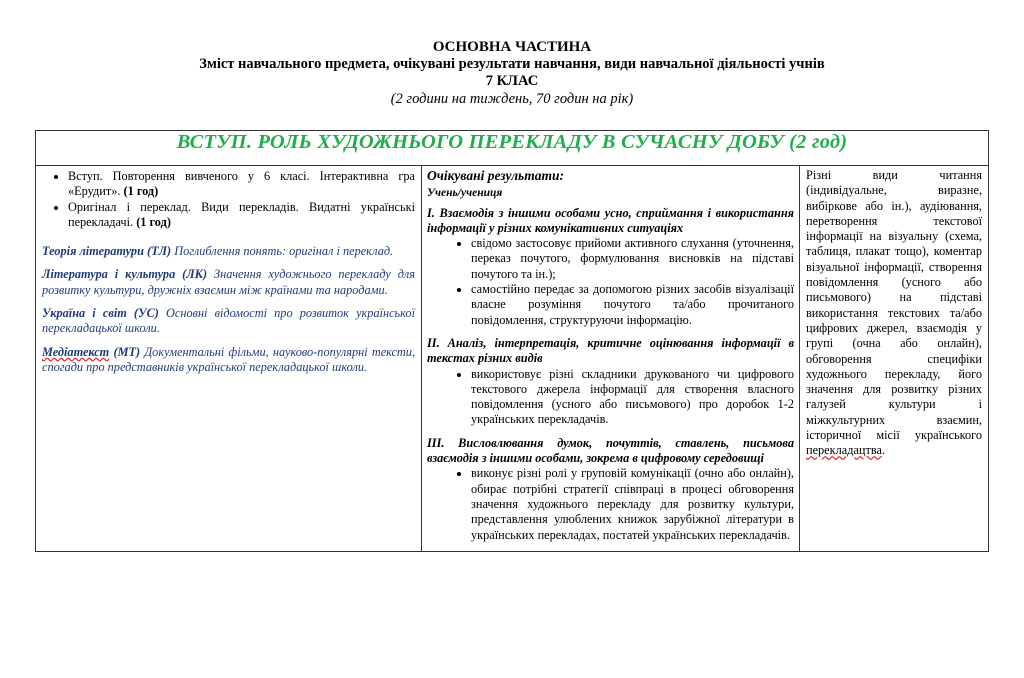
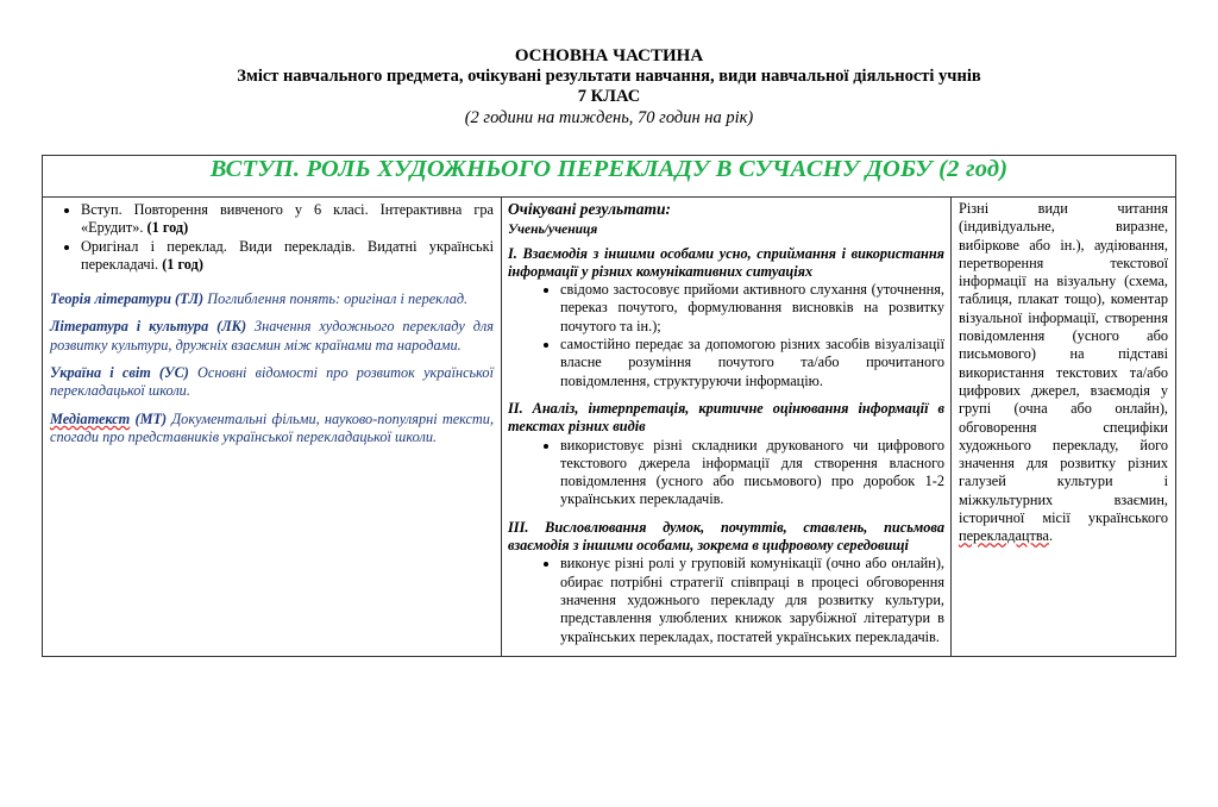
  ОСНОВНА ЧАСТИНА
  Зміст навчального предмета, очікувані результати навчання, види навчальної діяльності учнів
  7 КЛАС
  (2 години на тиждень, 70 годин на рік)
  ВСТУП. РОЛЬ ХУДОЖНЬОГО ПЕРЕКЛАДУ В СУЧАСНУ ДОБУ (2 год)
- Вступ. Повторення вивченого у 6 класі. Інтерактивна гра «Ерудит». (1 год) Оригінал і переклад. Види перекладів. Видатні українські перекладачі. (1 год) Теорія літератури (ТЛ) Поглиблення понять: оригінал і переклад. Література і культура (ЛК) Значення художнього перекладу для розвитку культури, дружніх взаємин між країнами та народами. Україна і світ (УС) Основні відомості про розвиток української перекладацької школи. Медіатекст (МТ) Документальні фільми, науково-популярні тексти, спогади про представників української перекладацької школи.	Очікувані результати: Учень/учениця I. Взаємодія з іншими особами усно, сприймання і використання інформації у різних комунікативних ситуаціях свідомо застосовує прийоми активного слухання (уточнення, переказ почутого, формулювання висновків на підставі почутого та ін.); самостійно передає за допомогою різних засобів візуалізації власне розуміння почутого та/або прочитаного повідомлення, структуруючи інформацію. II. Аналіз, інтерпретація, критичне оцінювання інформації в текстах різних видів використовує різні складники друкованого чи цифрового текстового джерела інформації для створення власного повідомлення (усного або письмового) про доробок 1-2 українських перекладачів. III. Висловлювання думок, почуттів, ставлень, письмова взаємодія з іншими особами, зокрема в цифровому середовищі виконує різні ролі у груповій комунікації (очно або онлайн), обирає потрібні стратегії співпраці в процесі обговорення значення художнього перекладу для розвитку культури, представлення улюблених книжок зарубіжної літератури в українських перекладах, постатей українських перекладачів.	Різні види читання (індивідуальне, виразне, вибіркове або ін.), аудіювання, перетворення текстової інформації на візуальну (схема, таблиця, плакат тощо), коментар візуальної інформації, створення повідомлення (усного або письмового) на підставі використання текстових та/або цифрових джерел, взаємодія у групі (очна або онлайн), обговорення специфіки художнього перекладу, його значення для розвитку різних галузей культури і міжкультурних взаємин, історичної місії українського перекладацтва.
+ Вступ. Повторення вивченого у 6 класі. Інтерактивна гра «Ерудит». (1 год) Оригінал і переклад. Види перекладів. Видатні українські перекладачі. (1 год) Теорія літератури (ТЛ) Поглиблення понять: оригінал і переклад. Література і культура (ЛК) Значення художнього перекладу для розвитку культури, дружніх взаємин між країнами та народами. Україна і світ (УС) Основні відомості про розвиток української перекладацької школи. Медіатекст (МТ) Документальні фільми, науково-популярні тексти, спогади про представників української перекладацької школи.	Очікувані результати: Учень/учениця I. Взаємодія з іншими особами усно, сприймання і використання інформації у різних комунікативних ситуаціях свідомо застосовує прийоми активного слухання (уточнення, переказ почутого, формулювання висновків на розвитку почутого та ін.); самостійно передає за допомогою різних засобів візуалізації власне розуміння почутого та/або прочитаного повідомлення, структуруючи інформацію. II. Аналіз, інтерпретація, критичне оцінювання інформації в текстах різних видів використовує різні складники друкованого чи цифрового текстового джерела інформації для створення власного повідомлення (усного або письмового) про доробок 1-2 українських перекладачів. III. Висловлювання думок, почуттів, ставлень, письмова взаємодія з іншими особами, зокрема в цифровому середовищі виконує різні ролі у груповій комунікації (очно або онлайн), обирає потрібні стратегії співпраці в процесі обговорення значення художнього перекладу для розвитку культури, представлення улюблених книжок зарубіжної літератури в українських перекладах, постатей українських перекладачів.	Різні види читання (індивідуальне, виразне, вибіркове або ін.), аудіювання, перетворення текстової інформації на візуальну (схема, таблиця, плакат тощо), коментар візуальної інформації, створення повідомлення (усного або письмового) на підставі використання текстових та/або цифрових джерел, взаємодія у групі (очна або онлайн), обговорення специфіки художнього перекладу, його значення для розвитку різних галузей культури і міжкультурних взаємин, історичної місії українського перекладацтва.
